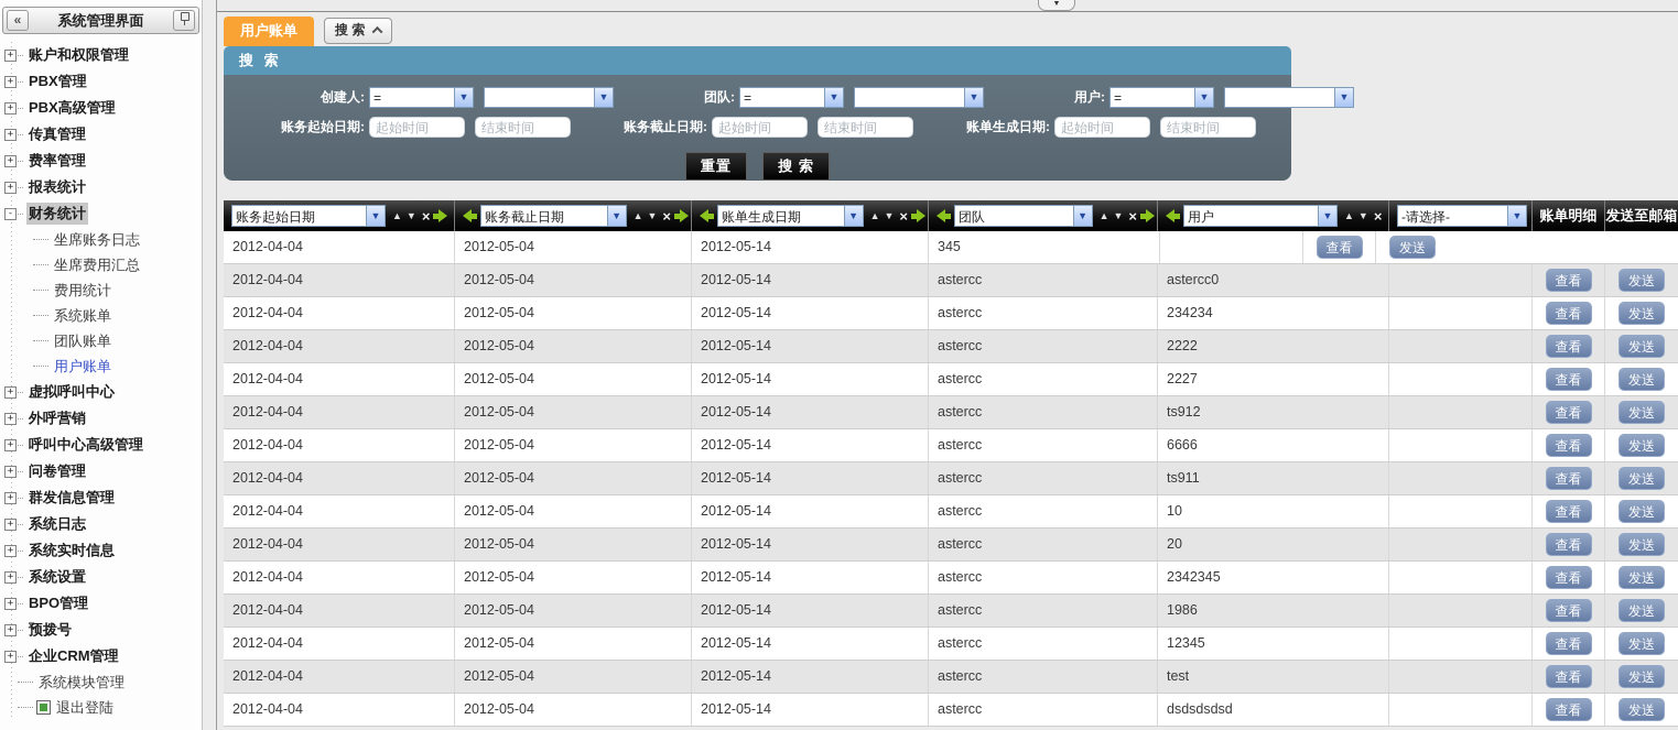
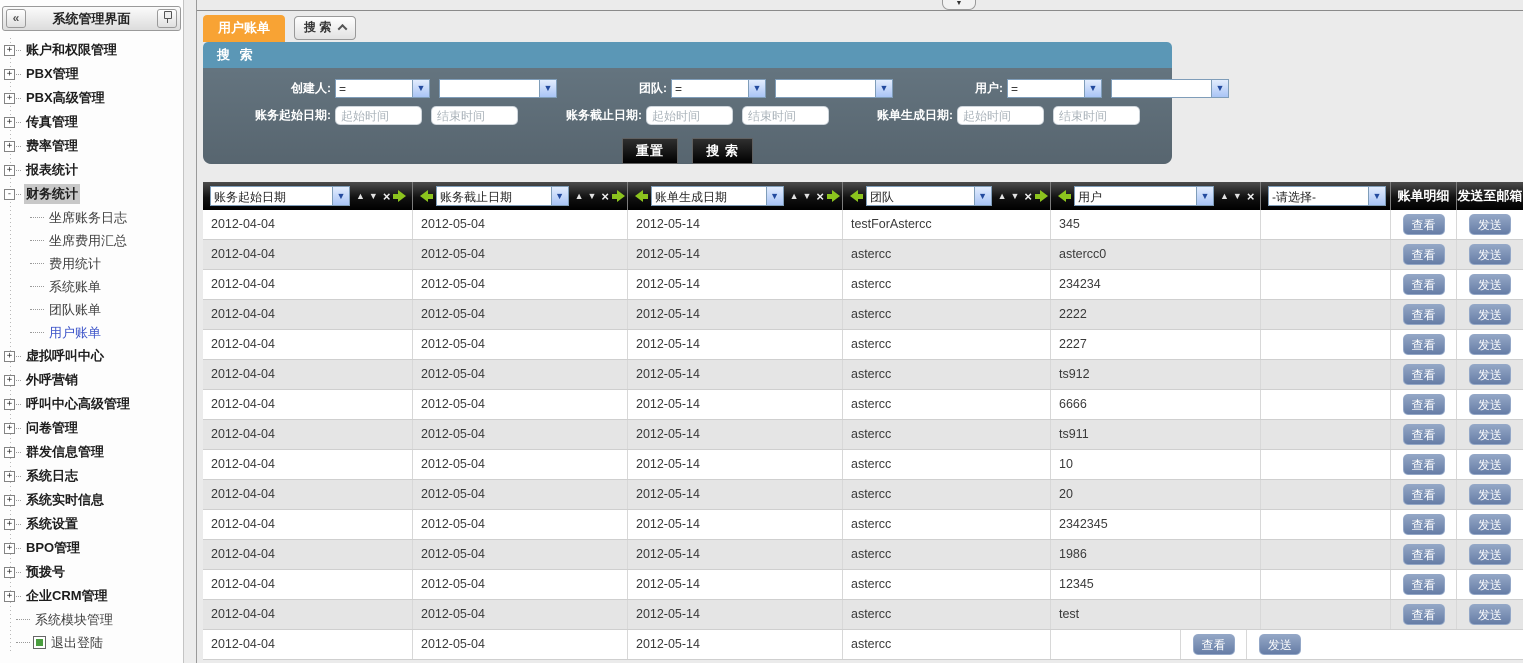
  «
  系统管理界面
  +
  账户和权限管理
  +
  PBX管理
  +
  PBX高级管理
  +
  传真管理
  +
  费率管理
  +
  报表统计
  -
  财务统计
  坐席账务日志
  坐席费用汇总
  费用统计
  系统账单
  团队账单
  用户账单
  +
  虚拟呼叫中心
  +
  外呼营销
  +
  呼叫中心高级管理
  +
  问卷管理
  +
  群发信息管理
  +
  系统日志
  +
  系统实时信息
  +
  系统设置
  +
  BPO管理
  +
  预拨号
  +
  企业CRM管理
  系统模块管理
  退出登陆
  用户账单
  搜 索
  搜 索
  创建人:
  =
  ▼
  ▼
  团队:
  =
  ▼
  ▼
  用户:
  =
  ▼
  ▼
  账务起始日期:
  起始时间
  结束时间
  账务截止日期:
  起始时间
  结束时间
  账单生成日期:
  起始时间
  结束时间
  重置 搜 索
  账务起始日期
  ▼
  ▲
  ▼
  ×
  账务截止日期
  ▼
  ▲
  ▼
  ×
  账单生成日期
  ▼
  ▲
  ▼
  ×
  团队
  ▼
  ▲
  ▼
  ×
  用户
  ▼
  ▲
  ▼
  ×
  -请选择-
  ▼
  账单明细
  发送至邮箱
  2012-04-04
  2012-05-04
  2012-05-14
+ testForAstercc
  345
  查看
  发送
  2012-04-04
  2012-05-04
  2012-05-14
  astercc
  astercc0
  查看
  发送
  2012-04-04
  2012-05-04
  2012-05-14
  astercc
  234234
  查看
  发送
  2012-04-04
  2012-05-04
  2012-05-14
  astercc
  2222
  查看
  发送
  2012-04-04
  2012-05-04
  2012-05-14
  astercc
  2227
  查看
  发送
  2012-04-04
  2012-05-04
  2012-05-14
  astercc
  ts912
  查看
  发送
  2012-04-04
  2012-05-04
  2012-05-14
  astercc
  6666
  查看
  发送
  2012-04-04
  2012-05-04
  2012-05-14
  astercc
  ts911
  查看
  发送
  2012-04-04
  2012-05-04
  2012-05-14
  astercc
  10
  查看
  发送
  2012-04-04
  2012-05-04
  2012-05-14
  astercc
  20
  查看
  发送
  2012-04-04
  2012-05-04
  2012-05-14
  astercc
  2342345
  查看
  发送
  2012-04-04
  2012-05-04
  2012-05-14
  astercc
  1986
  查看
  发送
  2012-04-04
  2012-05-04
  2012-05-14
  astercc
  12345
  查看
  发送
  2012-04-04
  2012-05-04
  2012-05-14
  astercc
  test
  查看
  发送
  2012-04-04
  2012-05-04
  2012-05-14
  astercc
- dsdsdsdsd
  查看
  发送
